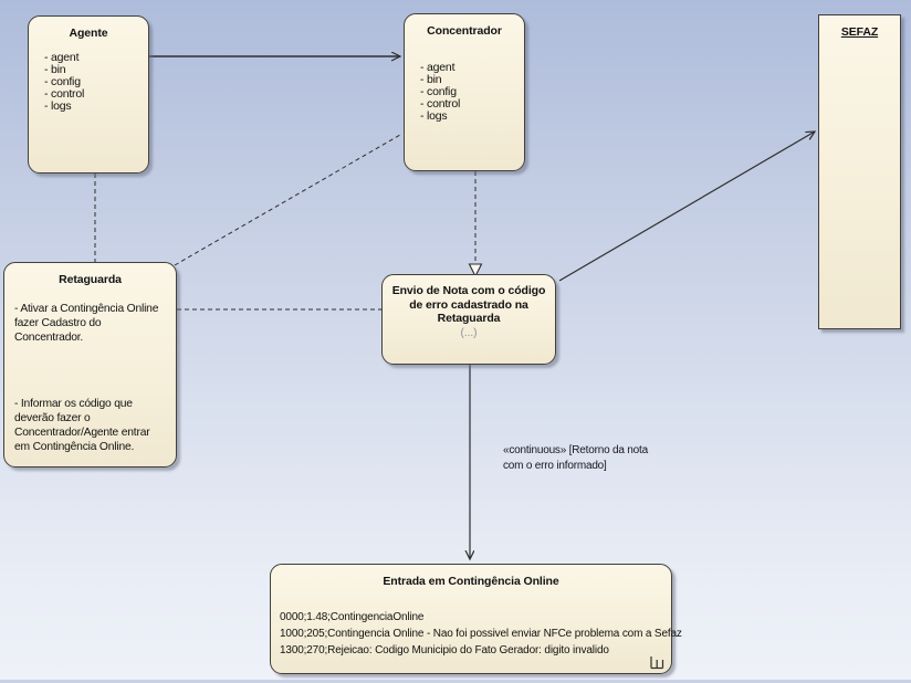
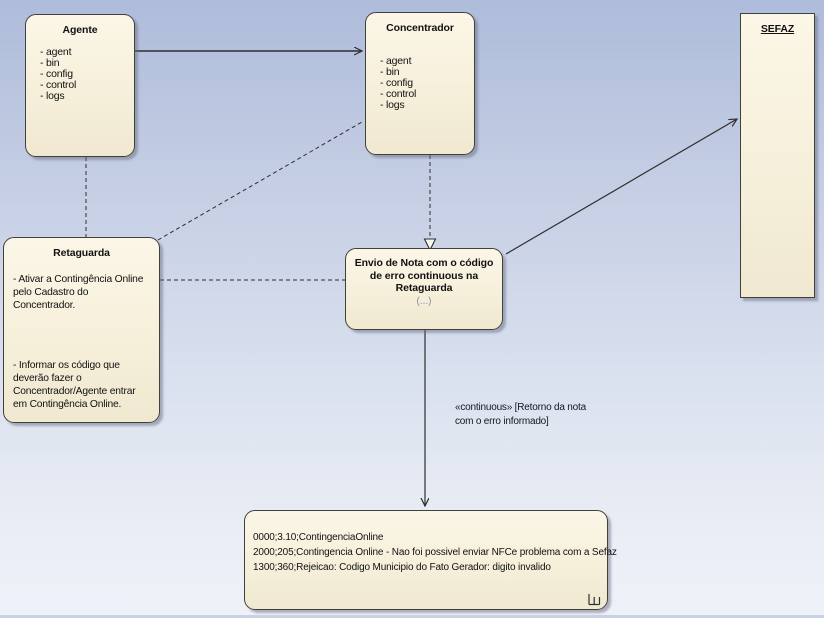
  Agente
  - agent
  - bin
  - config
  - control
  - logs
  Concentrador
  - agent
  - bin
  - config
  - control
  - logs
  SEFAZ
  Retaguarda
- - Ativar a Contingência Online fazer Cadastro do Concentrador.
+ - Ativar a Contingência Online pelo Cadastro do Concentrador.
  - Informar os código que deverão fazer o Concentrador/Agente entrar em Contingência Online.
- Envio de Nota com o código de erro cadastrado na Retaguarda
+ Envio de Nota com o código de erro continuous na Retaguarda
  (...)
- Entrada em Contingência Online
- 0000;1.48;ContingenciaOnline
+ 0000;3.10;ContingenciaOnline
- 1000;205;Contingencia Online - Nao foi possivel enviar NFCe problema com a Sefaz
+ 2000;205;Contingencia Online - Nao foi possivel enviar NFCe problema com a Sefaz
- 1300;270;Rejeicao: Codigo Municipio do Fato Gerador: digito invalido
+ 1300;360;Rejeicao: Codigo Municipio do Fato Gerador: digito invalido
  «continuous» [Retorno da nota com o erro informado]
